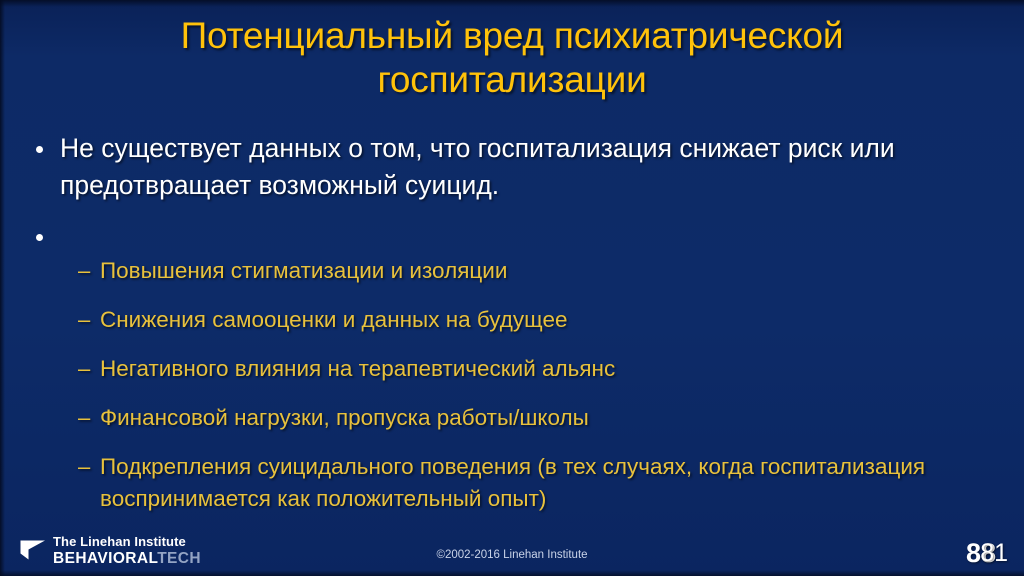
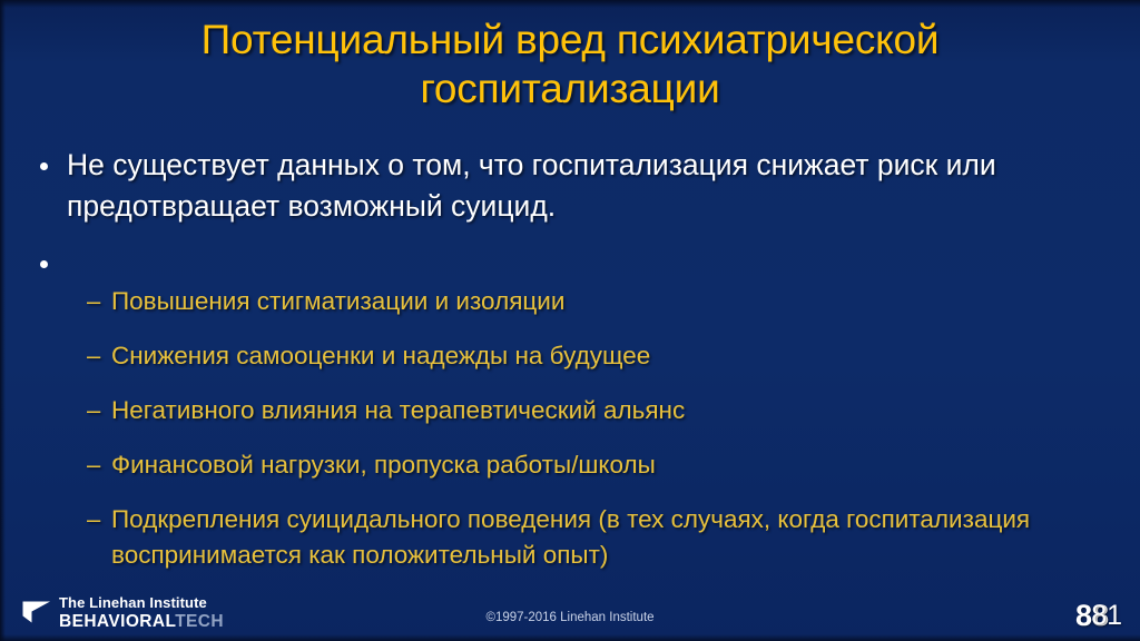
  Потенциальный вред психиатрической госпитализации
  Не существует данных о том, что госпитализация снижает риск или предотвращает возможный суицид.
  –
  Повышения стигматизации и изоляции
  –
- Снижения самооценки и данных на будущее
+ Снижения самооценки и надежды на будущее
  –
  Негативного влияния на терапевтический альянс
  –
  Финансовой нагрузки, пропуска работы/школы
  –
  Подкрепления суицидального поведения (в тех случаях, когда госпитализация воспринимается как положительный опыт)
  The Linehan Institute
  BEHAVIORALTECH
- ©2002-2016 Linehan Institute
+ ©1997-2016 Linehan Institute
  88
  81
